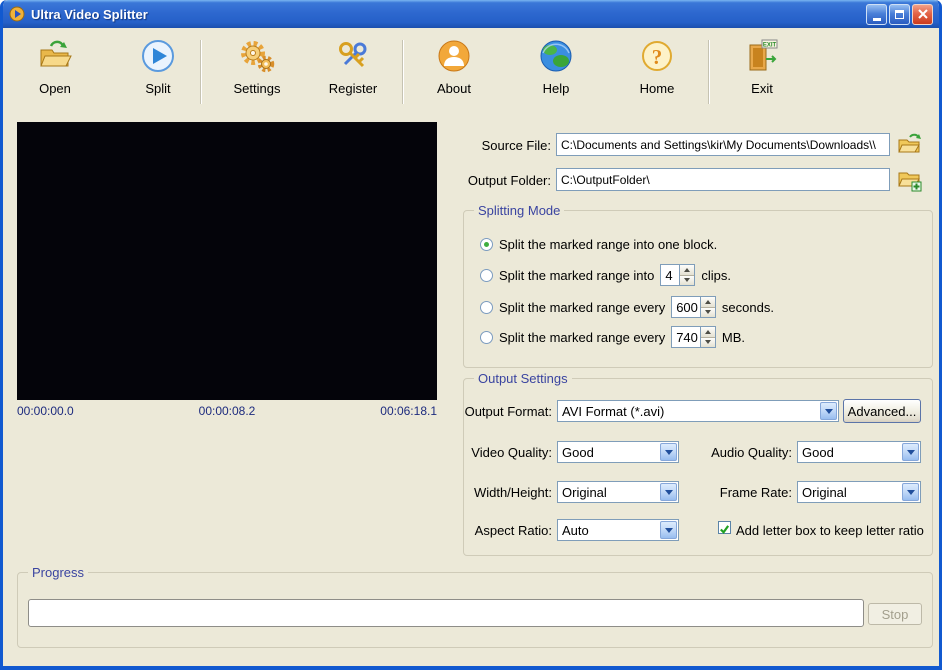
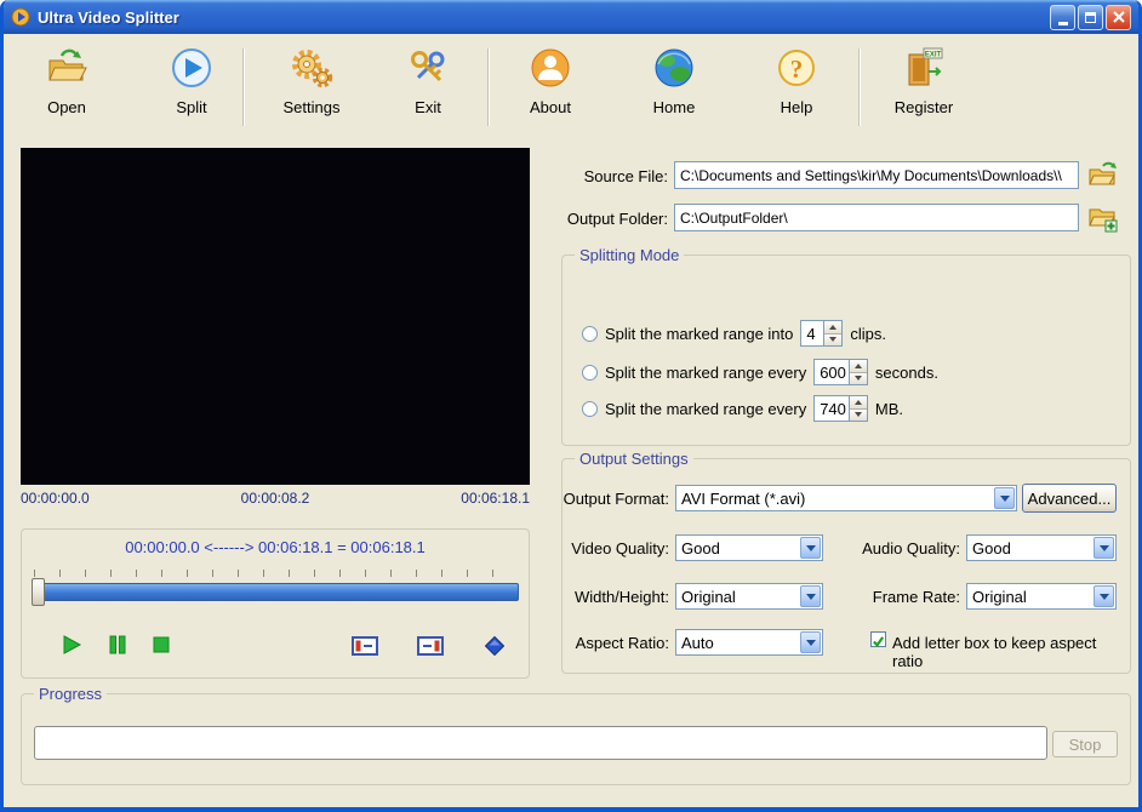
  Ultra Video Splitter
  Open
  Split
  Settings
- Register
+ Exit
  About
- Help
+ Home
  ?
- Home
+ Help
- Exit
+ Register
  00:00:00.0
  00:00:08.2
  00:06:18.1
+ 00:00:00.0 <------> 00:06:18.1 = 00:06:18.1
  Source File:
  C:\Documents and Settings\kir\My Documents\Downloads\\
  Output Folder:
  C:\OutputFolder\
  Splitting Mode
- Split the marked range into one block.
  Split the marked range into
  4
  clips.
  Split the marked range every
  600
  seconds.
  Split the marked range every
  740
  MB.
  Output Settings
  Output Format:
  AVI Format (*.avi)
  Advanced...
  Video Quality:
  Good
  Audio Quality:
  Good
  Width/Height:
  Original
  Frame Rate:
  Original
  Aspect Ratio:
  Auto
- Add letter box to keep letter ratio
+ Add letter box to keep aspect ratio
  Progress
  Stop
